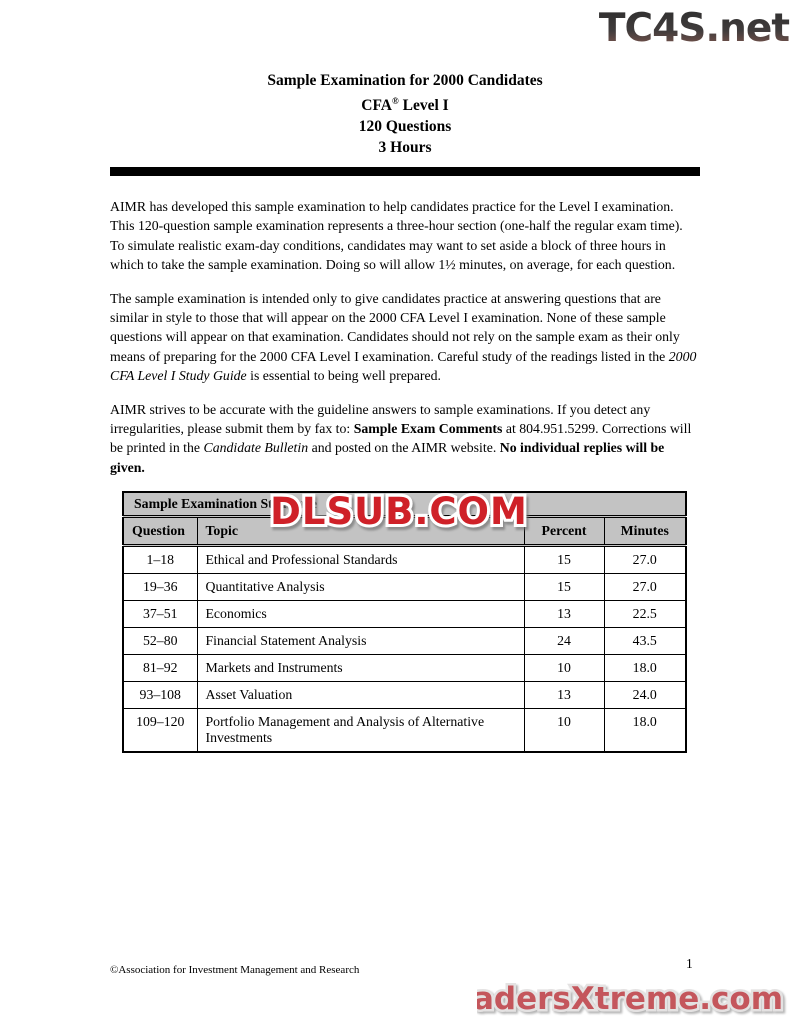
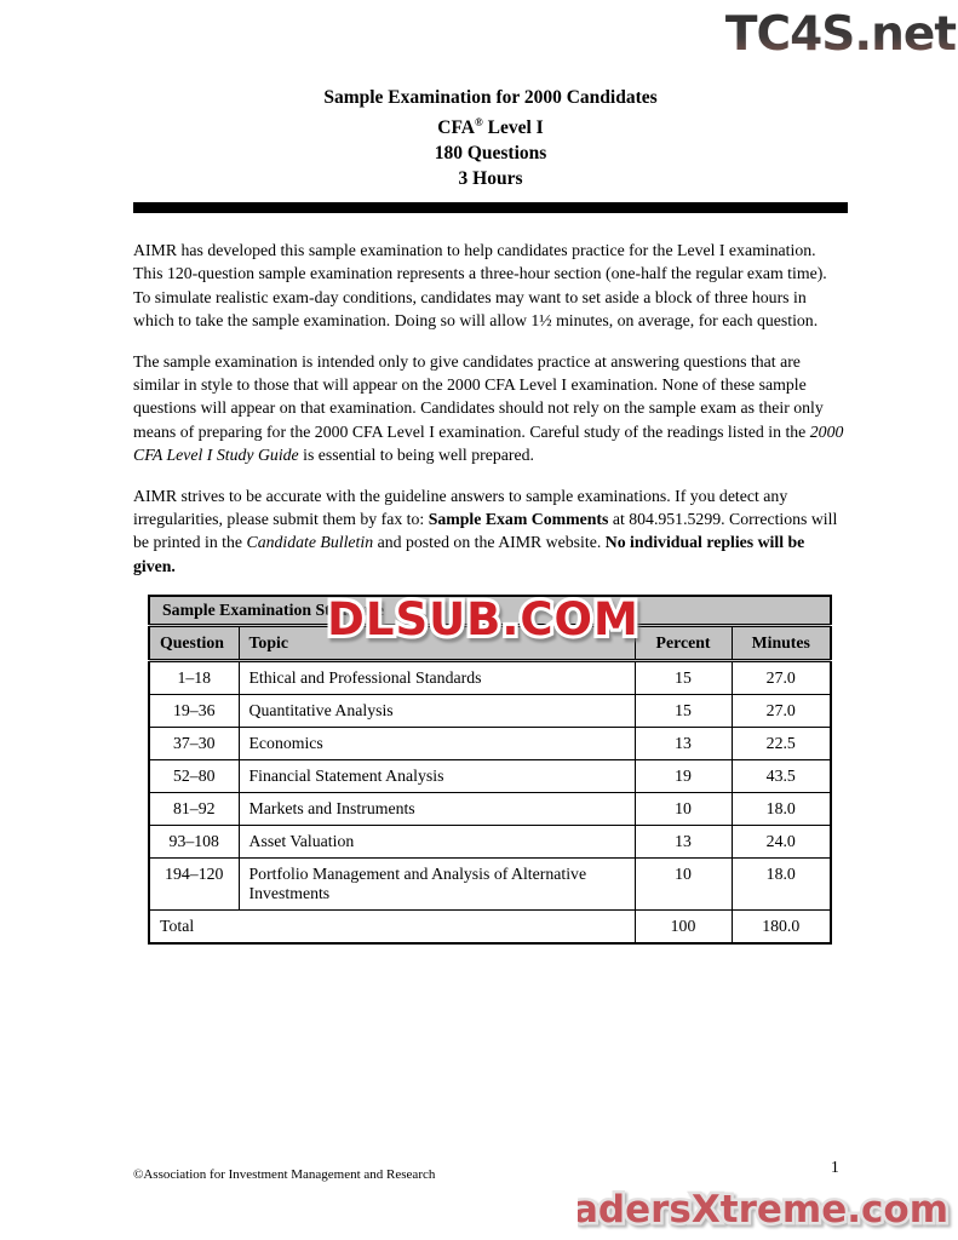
  TC4S.net
  Sample Examination for 2000 Candidates
  CFA® Level I
- 120 Questions
+ 180 Questions
  3 Hours
  AIMR has developed this sample examination to help candidates practice for the Level I examination. This 120-question sample examination represents a three-hour section (one-half the regular exam time). To simulate realistic exam-day conditions, candidates may want to set aside a block of three hours in which to take the sample examination. Doing so will allow 1½ minutes, on average, for each question.
  The sample examination is intended only to give candidates practice at answering questions that are similar in style to those that will appear on the 2000 CFA Level I examination. None of these sample questions will appear on that examination. Candidates should not rely on the sample exam as their only means of preparing for the 2000 CFA Level I examination. Careful study of the readings listed in the 2000 CFA Level I Study Guide is essential to being well prepared.
  AIMR strives to be accurate with the guideline answers to sample examinations. If you detect any irregularities, please submit them by fax to: Sample Exam Comments at 804.951.5299. Corrections will be printed in the Candidate Bulletin and posted on the AIMR website. No individual replies will be given.
  Sample Examination Structure
  Question	Topic	Percent	Minutes
  1–18	Ethical and Professional Standards	15	27.0
  19–36	Quantitative Analysis	15	27.0
- 37–51	Economics	13	22.5
+ 37–30	Economics	13	22.5
- 52–80	Financial Statement Analysis	24	43.5
+ 52–80	Financial Statement Analysis	19	43.5
  81–92	Markets and Instruments	10	18.0
  93–108	Asset Valuation	13	24.0
- 109–120	Portfolio Management and Analysis of Alternative Investments	10	18.0
+ 194–120	Portfolio Management and Analysis of Alternative Investments	10	18.0
+ Total	100	180.0
  DLSUB.COM
  ©Association for Investment Management and Research
  1
  adersXtreme.com
